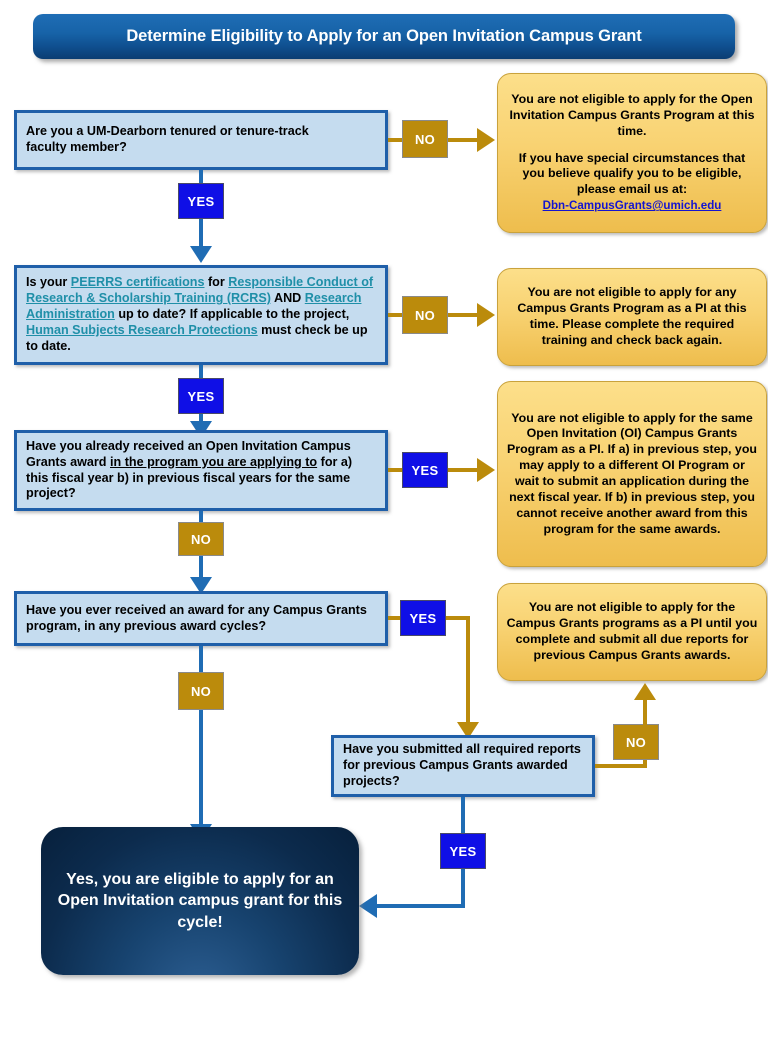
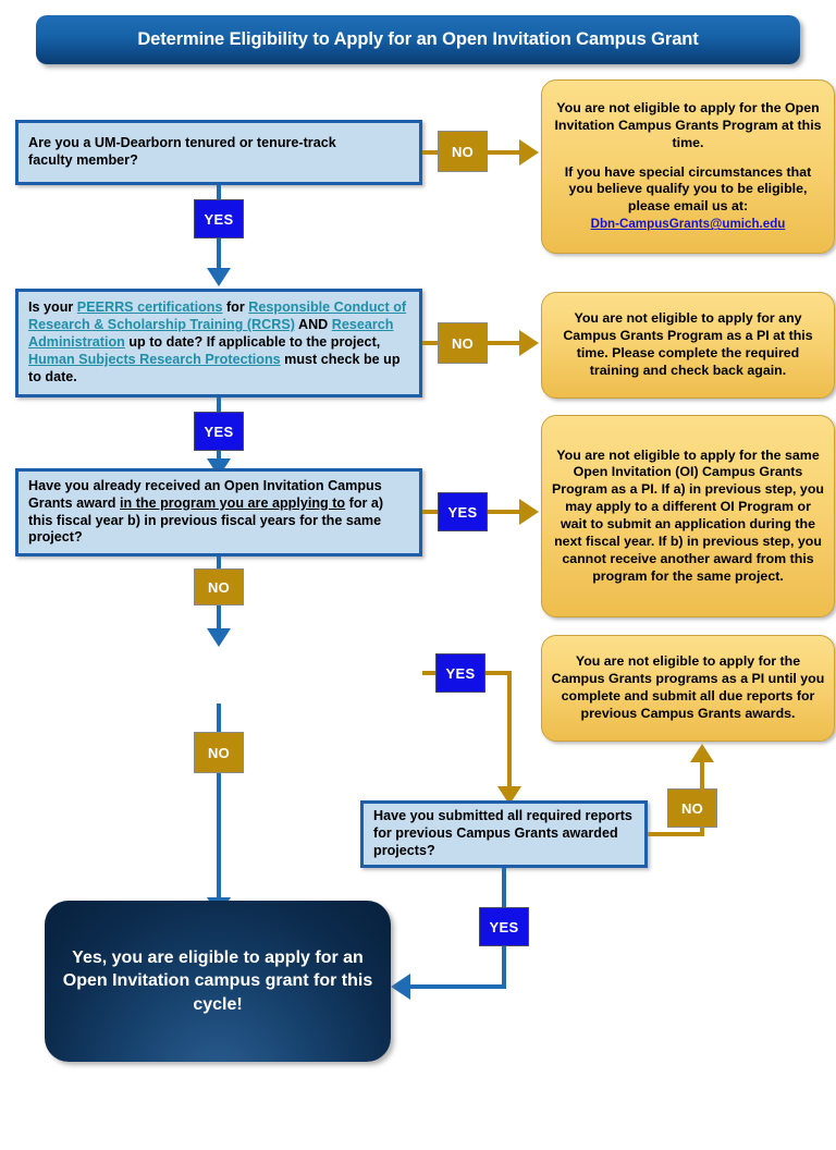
  Determine Eligibility to Apply for an Open Invitation Campus Grant
  Are you a UM-Dearborn tenured or tenure-track
  faculty member?
  NO
  YES
  You are not eligible to apply for the Open Invitation Campus Grants Program at this time. If you have special circumstances that you believe qualify you to be eligible, please email us at:
  Dbn-CampusGrants@umich.edu
  Is your PEERRS certifications for Responsible Conduct of Research & Scholarship Training (RCRS) AND Research Administration up to date? If applicable to the project, Human Subjects Research Protections must check be up to date.
  NO
  YES
  You are not eligible to apply for any Campus Grants Program as a PI at this time. Please complete the required training and check back again.
- You are not eligible to apply for the same Open Invitation (OI) Campus Grants Program as a PI. If a) in previous step, you may apply to a different OI Program or wait to submit an application during the next fiscal year. If b) in previous step, you cannot receive another award from this program for the same awards.
+ You are not eligible to apply for the same Open Invitation (OI) Campus Grants Program as a PI. If a) in previous step, you may apply to a different OI Program or wait to submit an application during the next fiscal year. If b) in previous step, you cannot receive another award from this program for the same project.
  Have you already received an Open Invitation Campus Grants award in the program you are applying to for a) this fiscal year b) in previous fiscal years for the same project?
  YES
  NO
- Have you ever received an award for any Campus Grants program, in any previous award cycles?
  YES
  NO
  You are not eligible to apply for the Campus Grants programs as a PI until you complete and submit all due reports for previous Campus Grants awards.
  Have you submitted all required reports for previous Campus Grants awarded projects?
  NO
  YES
  Yes, you are eligible to apply for an Open Invitation campus grant for this cycle!
